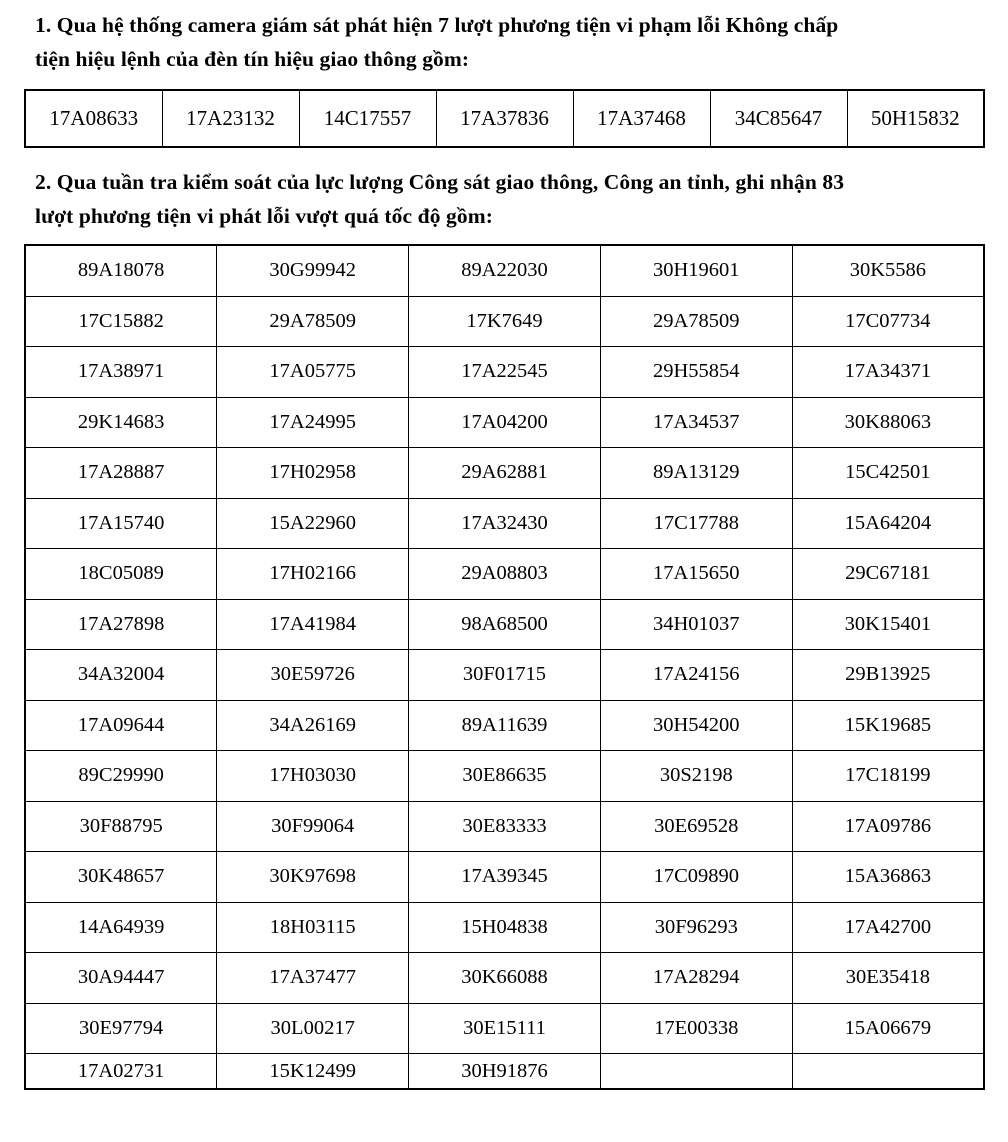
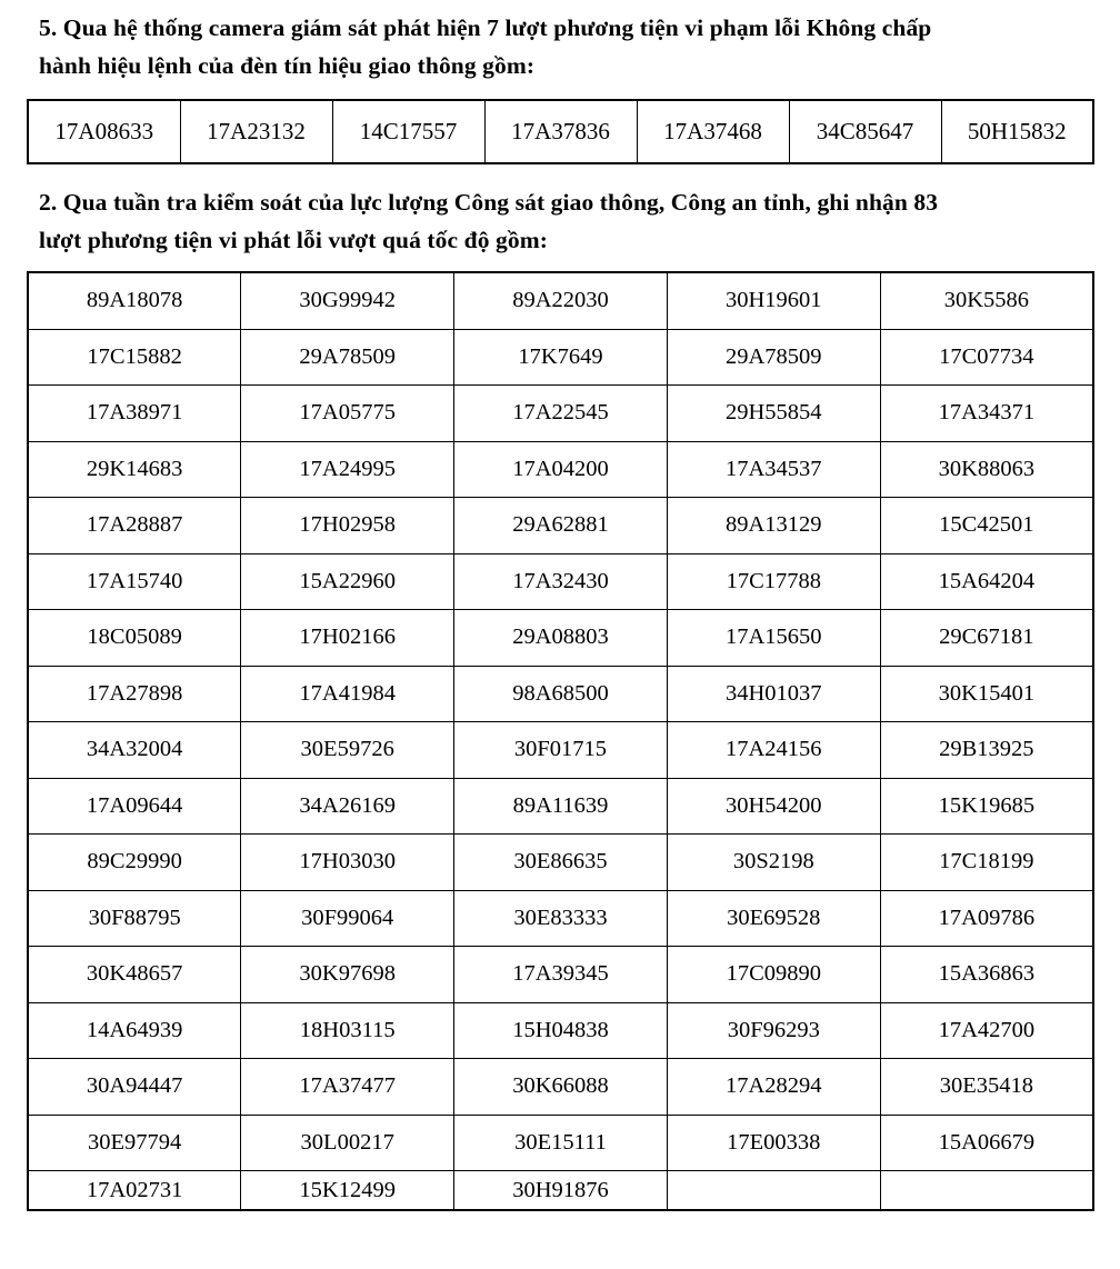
- 1. Qua hệ thống camera giám sát phát hiện 7 lượt phương tiện vi phạm lỗi Không chấp
+ 5. Qua hệ thống camera giám sát phát hiện 7 lượt phương tiện vi phạm lỗi Không chấp
- tiện hiệu lệnh của đèn tín hiệu giao thông gồm:
+ hành hiệu lệnh của đèn tín hiệu giao thông gồm:
  17A08633	17A23132	14C17557	17A37836	17A37468	34C85647	50H15832
  2. Qua tuần tra kiểm soát của lực lượng Công sát giao thông, Công an tỉnh, ghi nhận 83
  lượt phương tiện vi phát lỗi vượt quá tốc độ gồm:
  89A18078	30G99942	89A22030	30H19601	30K5586
  17C15882	29A78509	17K7649	29A78509	17C07734
  17A38971	17A05775	17A22545	29H55854	17A34371
  29K14683	17A24995	17A04200	17A34537	30K88063
  17A28887	17H02958	29A62881	89A13129	15C42501
  17A15740	15A22960	17A32430	17C17788	15A64204
  18C05089	17H02166	29A08803	17A15650	29C67181
  17A27898	17A41984	98A68500	34H01037	30K15401
  34A32004	30E59726	30F01715	17A24156	29B13925
  17A09644	34A26169	89A11639	30H54200	15K19685
  89C29990	17H03030	30E86635	30S2198	17C18199
  30F88795	30F99064	30E83333	30E69528	17A09786
  30K48657	30K97698	17A39345	17C09890	15A36863
  14A64939	18H03115	15H04838	30F96293	17A42700
  30A94447	17A37477	30K66088	17A28294	30E35418
  30E97794	30L00217	30E15111	17E00338	15A06679
  17A02731	15K12499	30H91876
